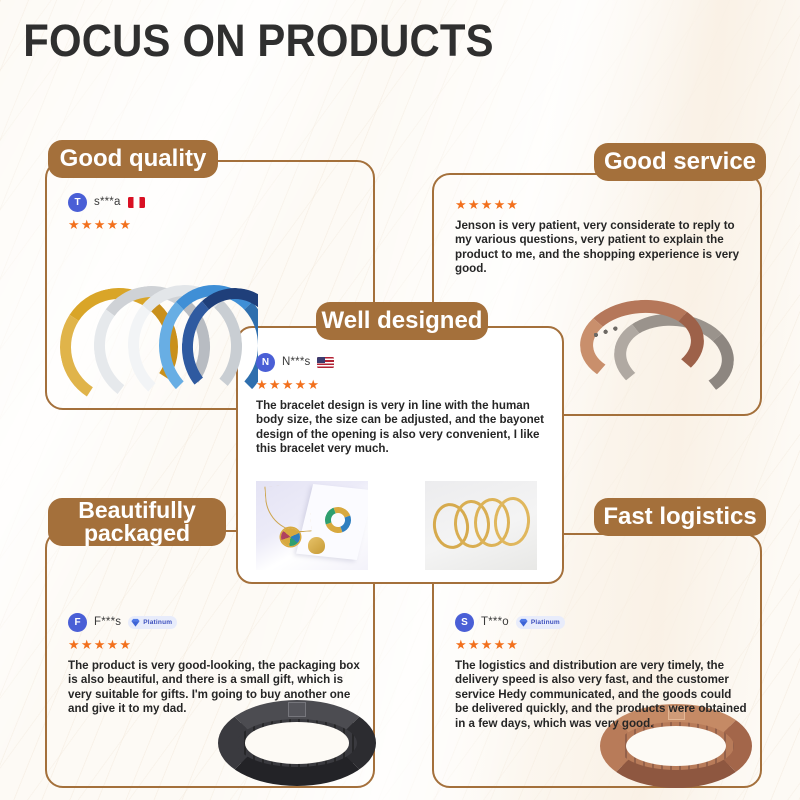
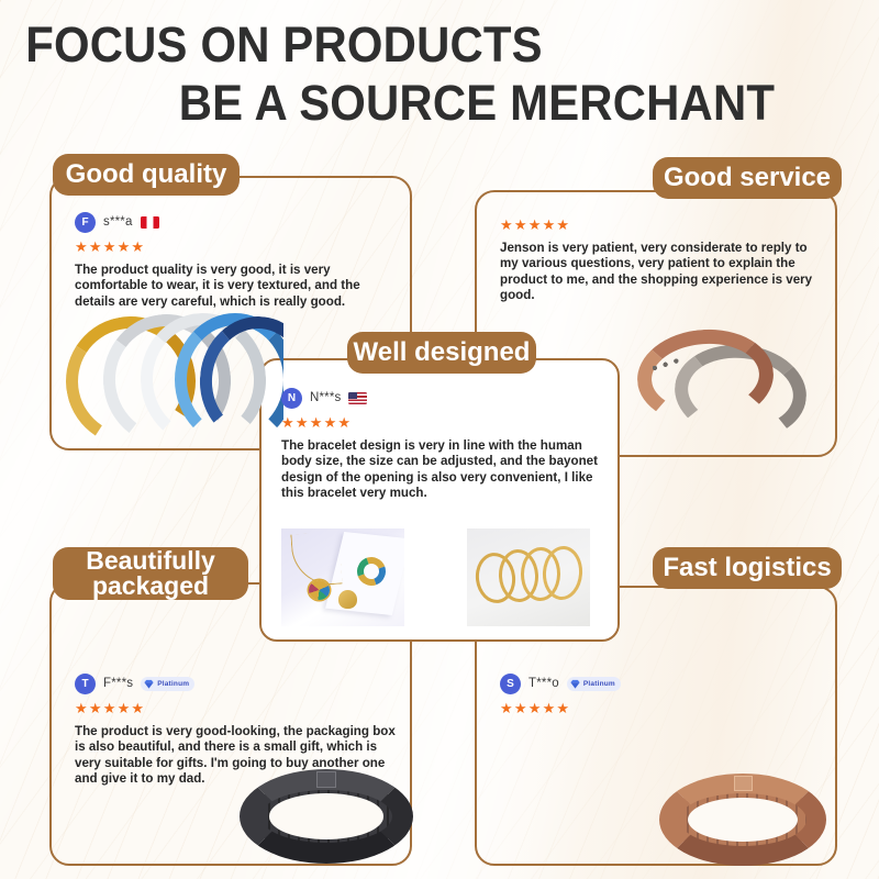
  FOCUS ON PRODUCTS
+ BE A SOURCE MERCHANT
  Good quality
- T
+ F
  s***a
  ★★★★★
+ The product quality is very good, it is very comfortable to wear, it is very textured, and the details are very careful, which is really good.
  Good service
  ★★★★★
  Jenson is very patient, very considerate to reply to my various questions, very patient to explain the product to me, and the shopping experience is very good.
  Well designed
  N
  N***s
  ★★★★★
  The bracelet design is very in line with the human body size, the size can be adjusted, and the bayonet design of the opening is also very convenient, I like this bracelet very much.
  Beautifully
  packaged
- F
+ T
  F***s
  ★★★★★
  The product is very good-looking, the packaging box is also beautiful, and there is a small gift, which is very suitable for gifts. I'm going to buy another one and give it to my dad.
  Fast logistics
  S
  T***o
  ★★★★★
- The logistics and distribution are very timely, the delivery speed is also very fast, and the customer service Hedy communicated, and the goods could be delivered quickly, and the products were obtained in a few days, which was very good.
